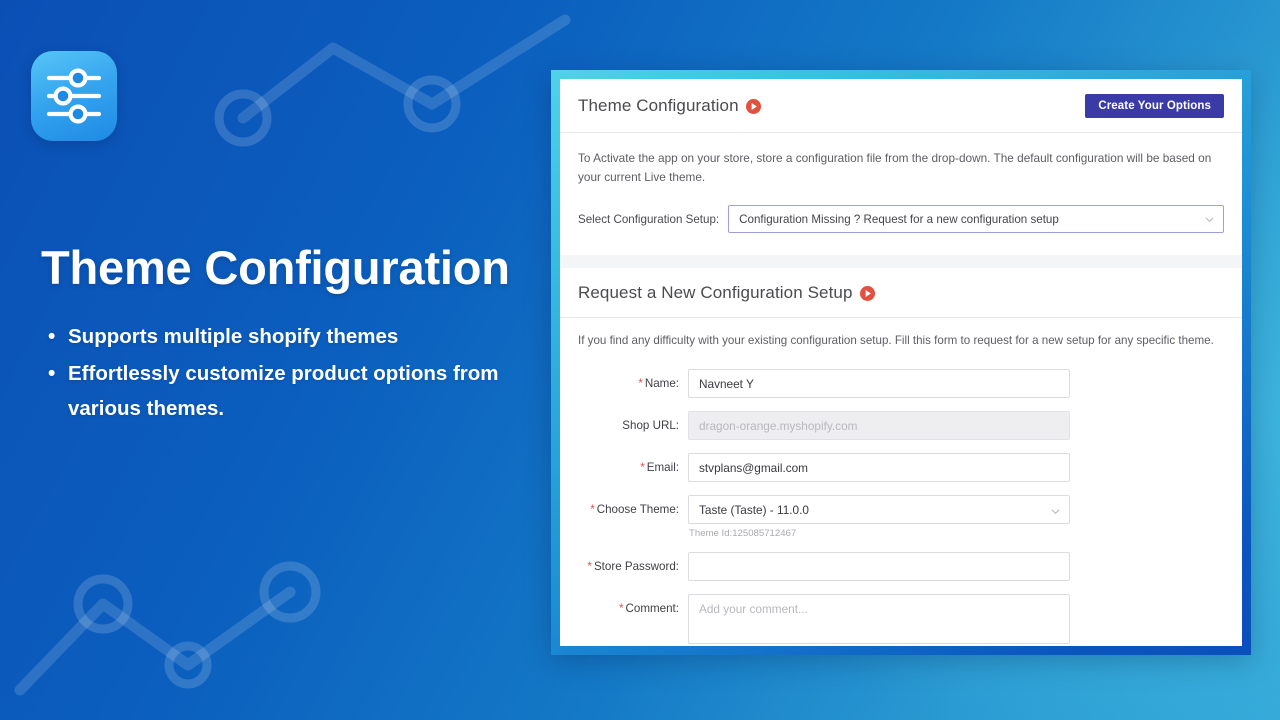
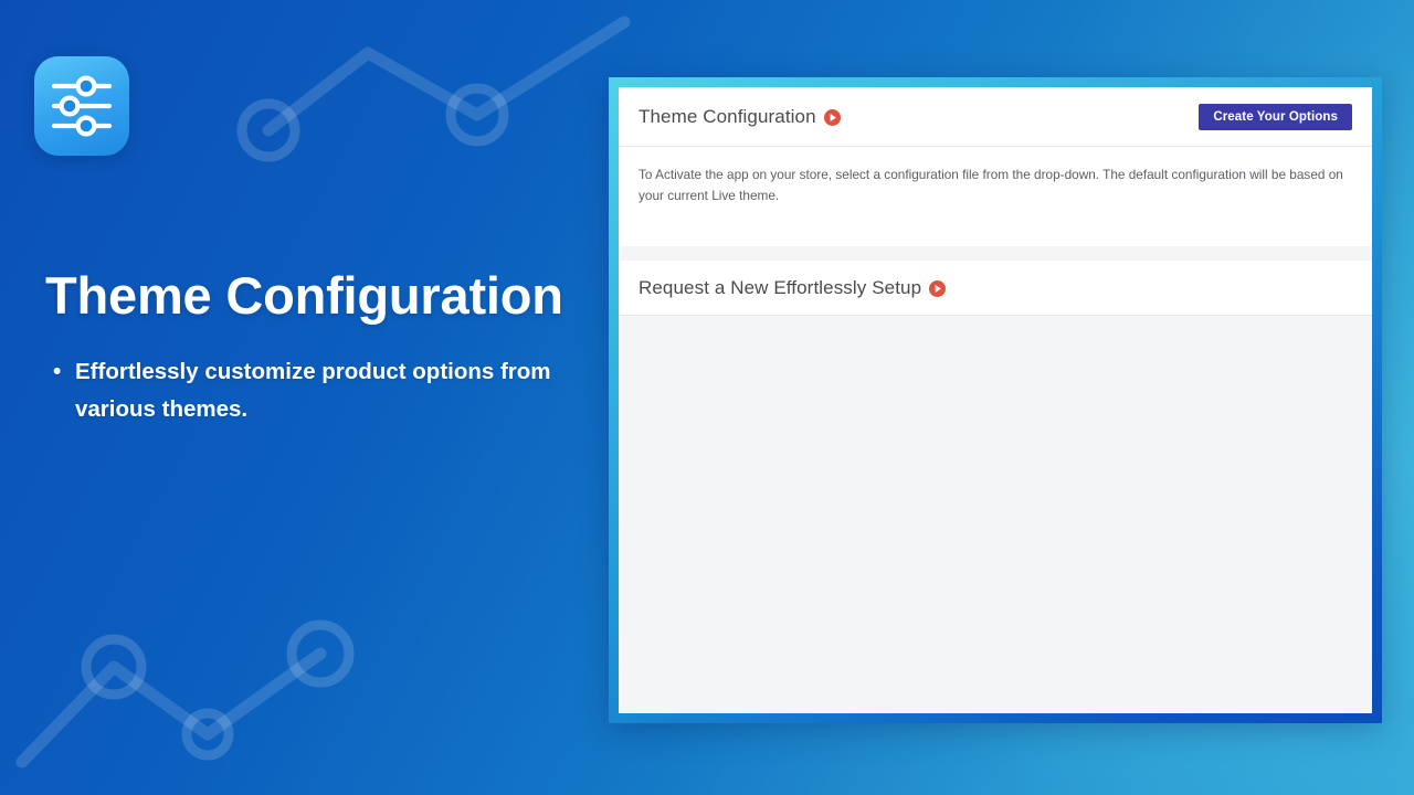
  Theme Configuration
- Supports multiple shopify themes
  Effortlessly customize product options from various themes.
  Theme Configuration
  Create Your Options
- To Activate the app on your store, store a configuration file from the drop-down. The default configuration will be based on your current Live theme.
+ To Activate the app on your store, select a configuration file from the drop-down. The default configuration will be based on your current Live theme.
- Select Configuration Setup:
- Configuration Missing ? Request for a new configuration setup
- Request a New Configuration Setup
+ Request a New Effortlessly Setup
- If you find any difficulty with your existing configuration setup. Fill this form to request for a new setup for any specific theme.
- * Name:
- Navneet Y
- Shop URL:
- dragon-orange.myshopify.com
- * Email:
- stvplans@gmail.com
- * Choose Theme:
- Taste (Taste) - 11.0.0
- Theme Id:125085712467
- * Store Password:
- * Comment:
- Add your comment...
